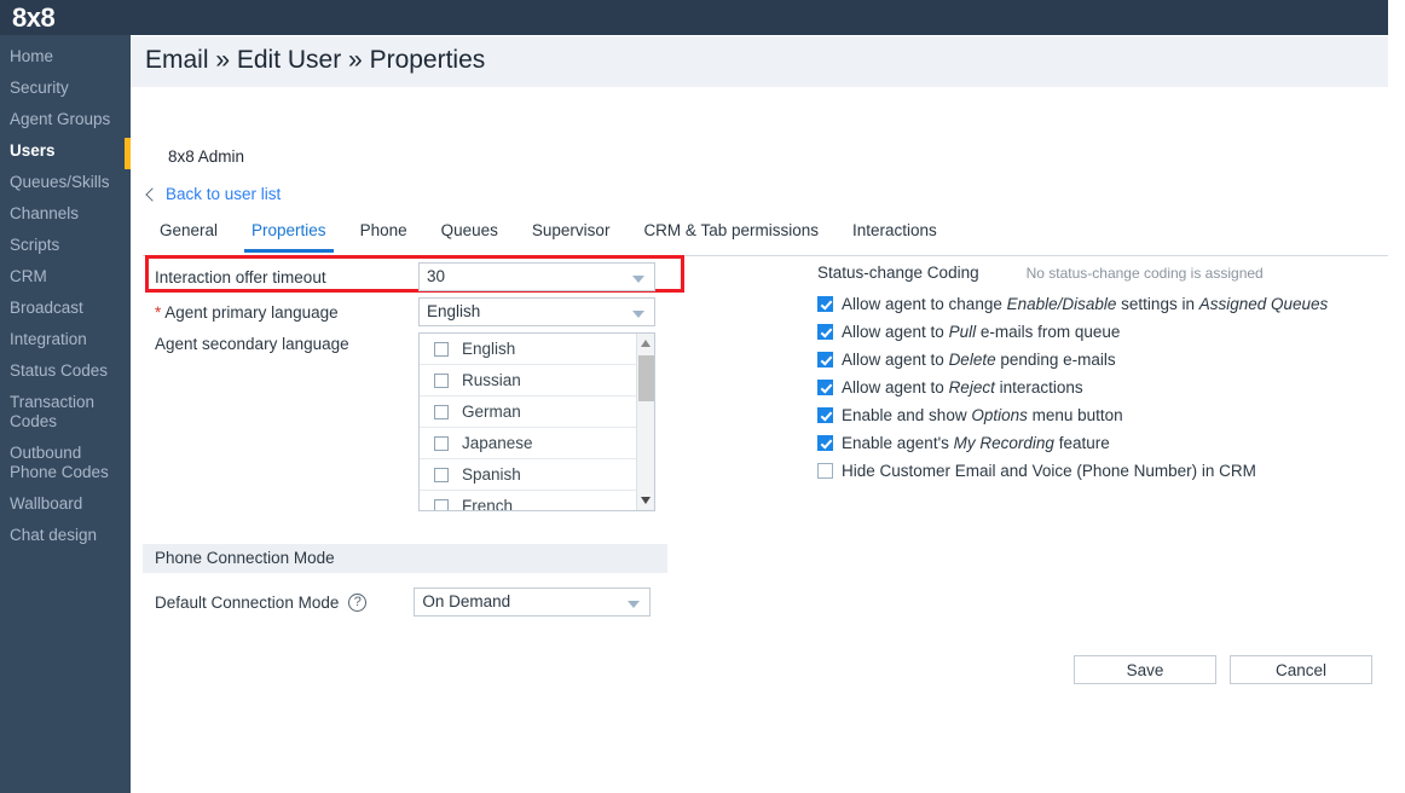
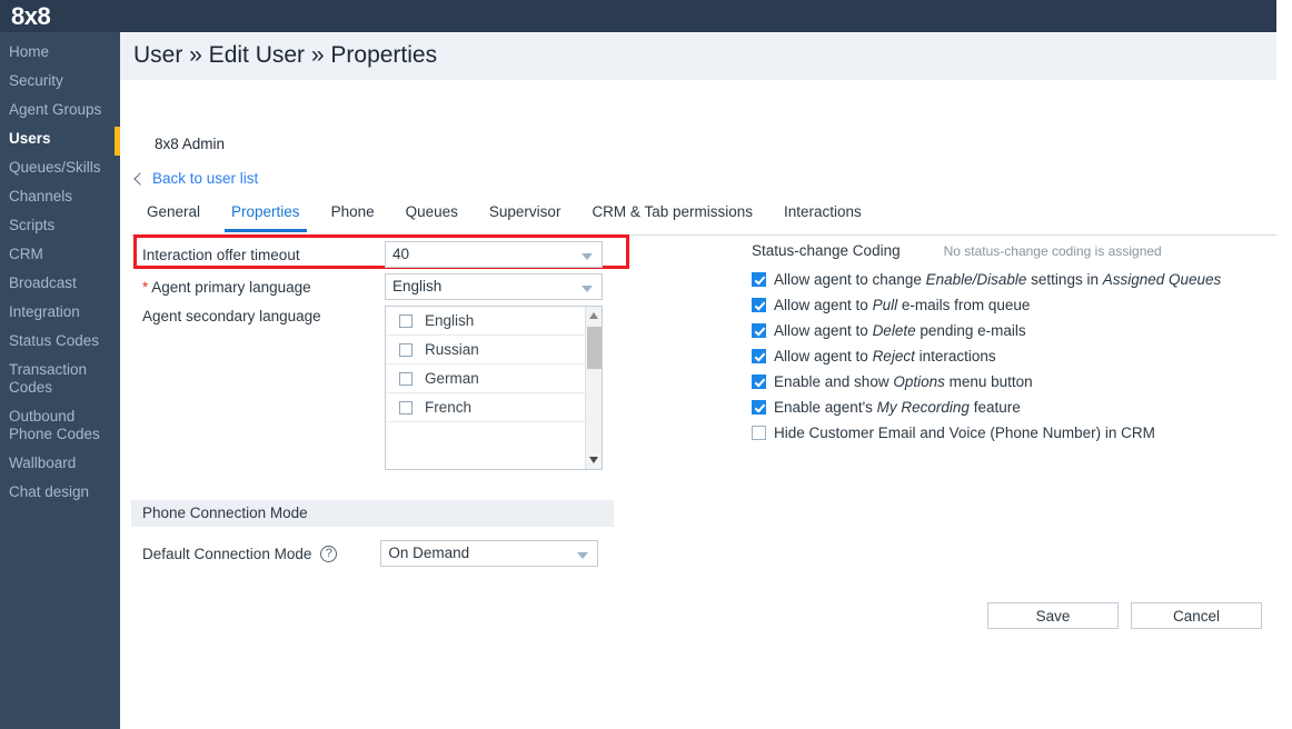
  8x8
  Home
  Security
  Agent Groups
  Users
  Queues/Skills
  Channels
  Scripts
  CRM
  Broadcast
  Integration
  Status Codes
  Transaction Codes
  Outbound Phone Codes
  Wallboard
  Chat design
- Email » Edit User » Properties
+ User » Edit User » Properties
  8x8 Admin
  Back to user list
  General
  Properties
  Phone
  Queues
  Supervisor
  CRM & Tab permissions
  Interactions
  Interaction offer timeout
- 30
+ 40
  * Agent primary language
  English
  Agent secondary language
  English
  Russian
  German
- Japanese
- Spanish
  French
  Phone Connection Mode
  Default Connection Mode
  ?
  On Demand
  Status-change Coding
  No status-change coding is assigned
  Allow agent to change Enable/Disable settings in Assigned Queues
  Allow agent to Pull e-mails from queue
  Allow agent to Delete pending e-mails
  Allow agent to Reject interactions
  Enable and show Options menu button
  Enable agent's My Recording feature
  Hide Customer Email and Voice (Phone Number) in CRM
  Save
  Cancel
